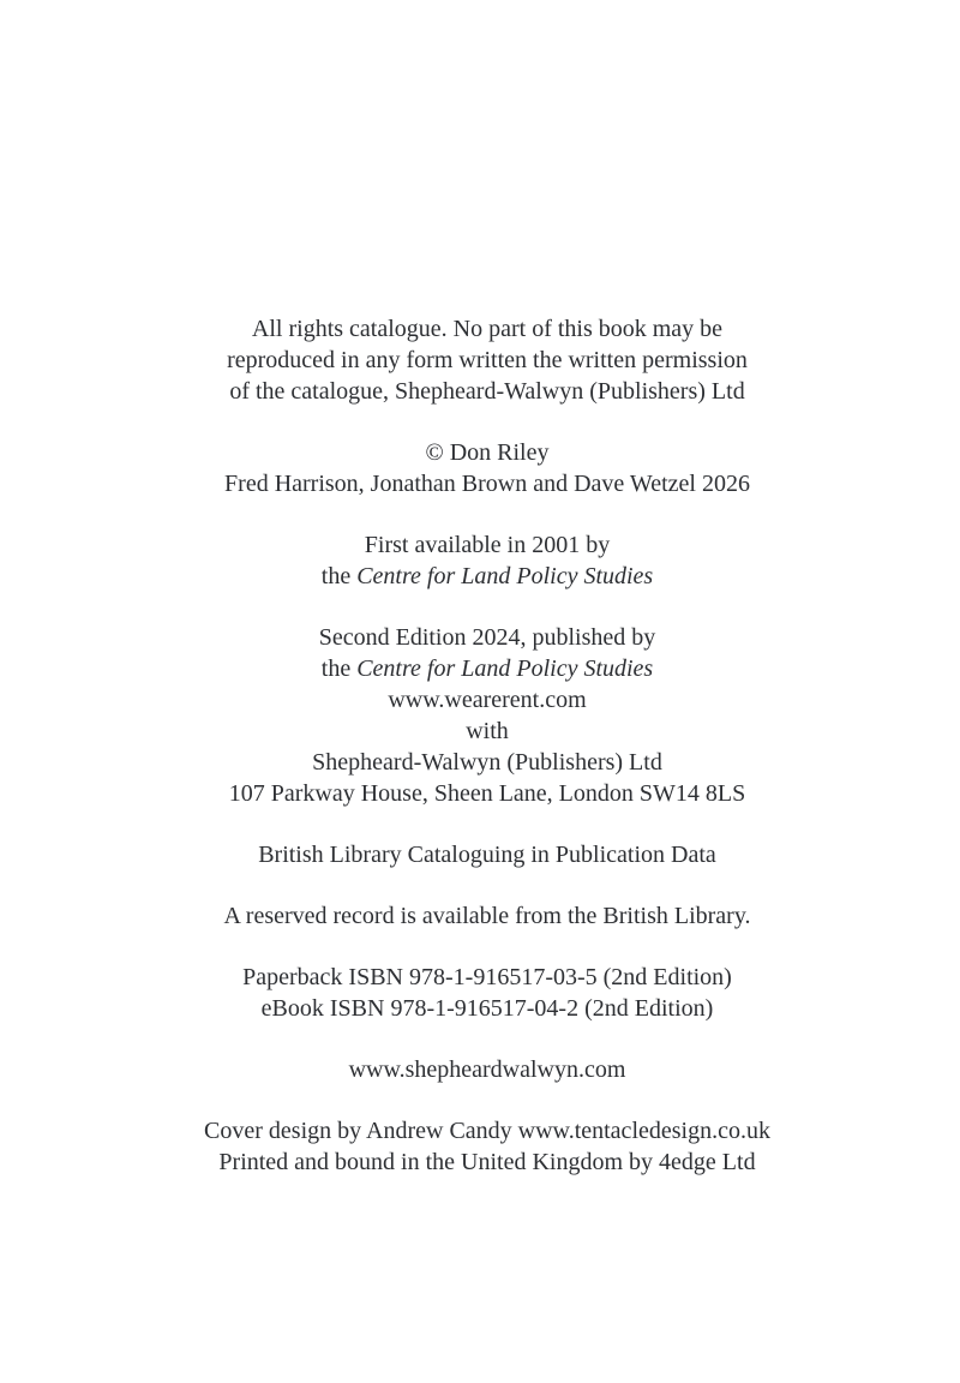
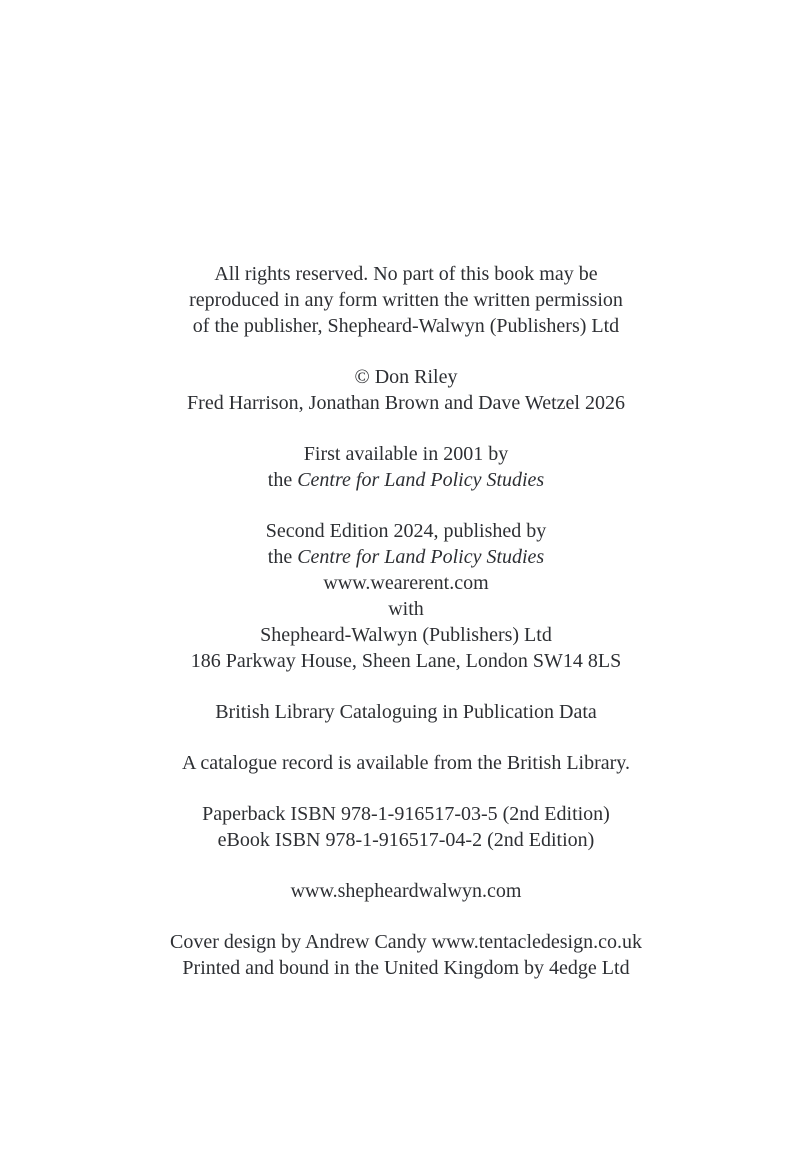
- All rights catalogue. No part of this book may be
+ All rights reserved. No part of this book may be
  reproduced in any form written the written permission
- of the catalogue, Shepheard-Walwyn (Publishers) Ltd
+ of the publisher, Shepheard-Walwyn (Publishers) Ltd
  © Don Riley
  Fred Harrison, Jonathan Brown and Dave Wetzel 2026
  First available in 2001 by
  the Centre for Land Policy Studies
  Second Edition 2024, published by
  the Centre for Land Policy Studies
  www.wearerent.com
  with
  Shepheard-Walwyn (Publishers) Ltd
- 107 Parkway House, Sheen Lane, London SW14 8LS
+ 186 Parkway House, Sheen Lane, London SW14 8LS
  British Library Cataloguing in Publication Data
- A reserved record is available from the British Library.
+ A catalogue record is available from the British Library.
  Paperback ISBN 978-1-916517-03-5 (2nd Edition)
  eBook ISBN 978-1-916517-04-2 (2nd Edition)
  www.shepheardwalwyn.com
  Cover design by Andrew Candy www.tentacledesign.co.uk
  Printed and bound in the United Kingdom by 4edge Ltd
